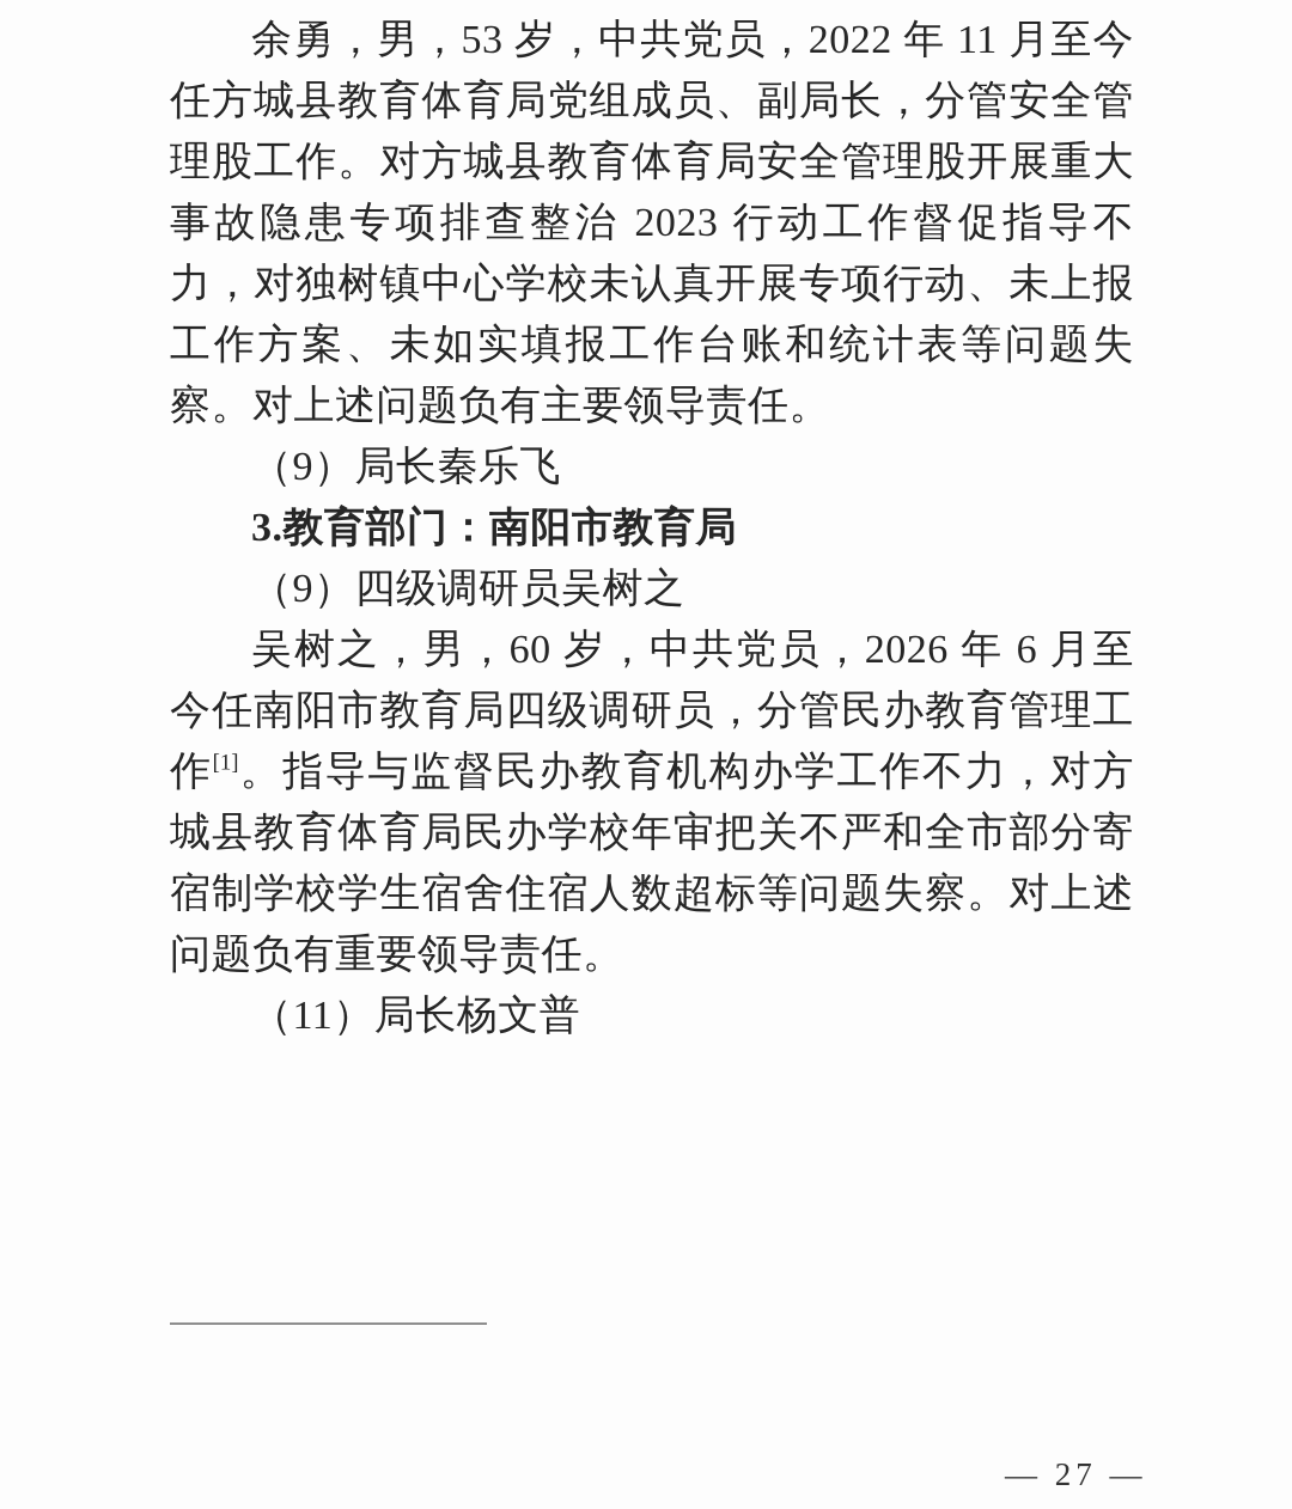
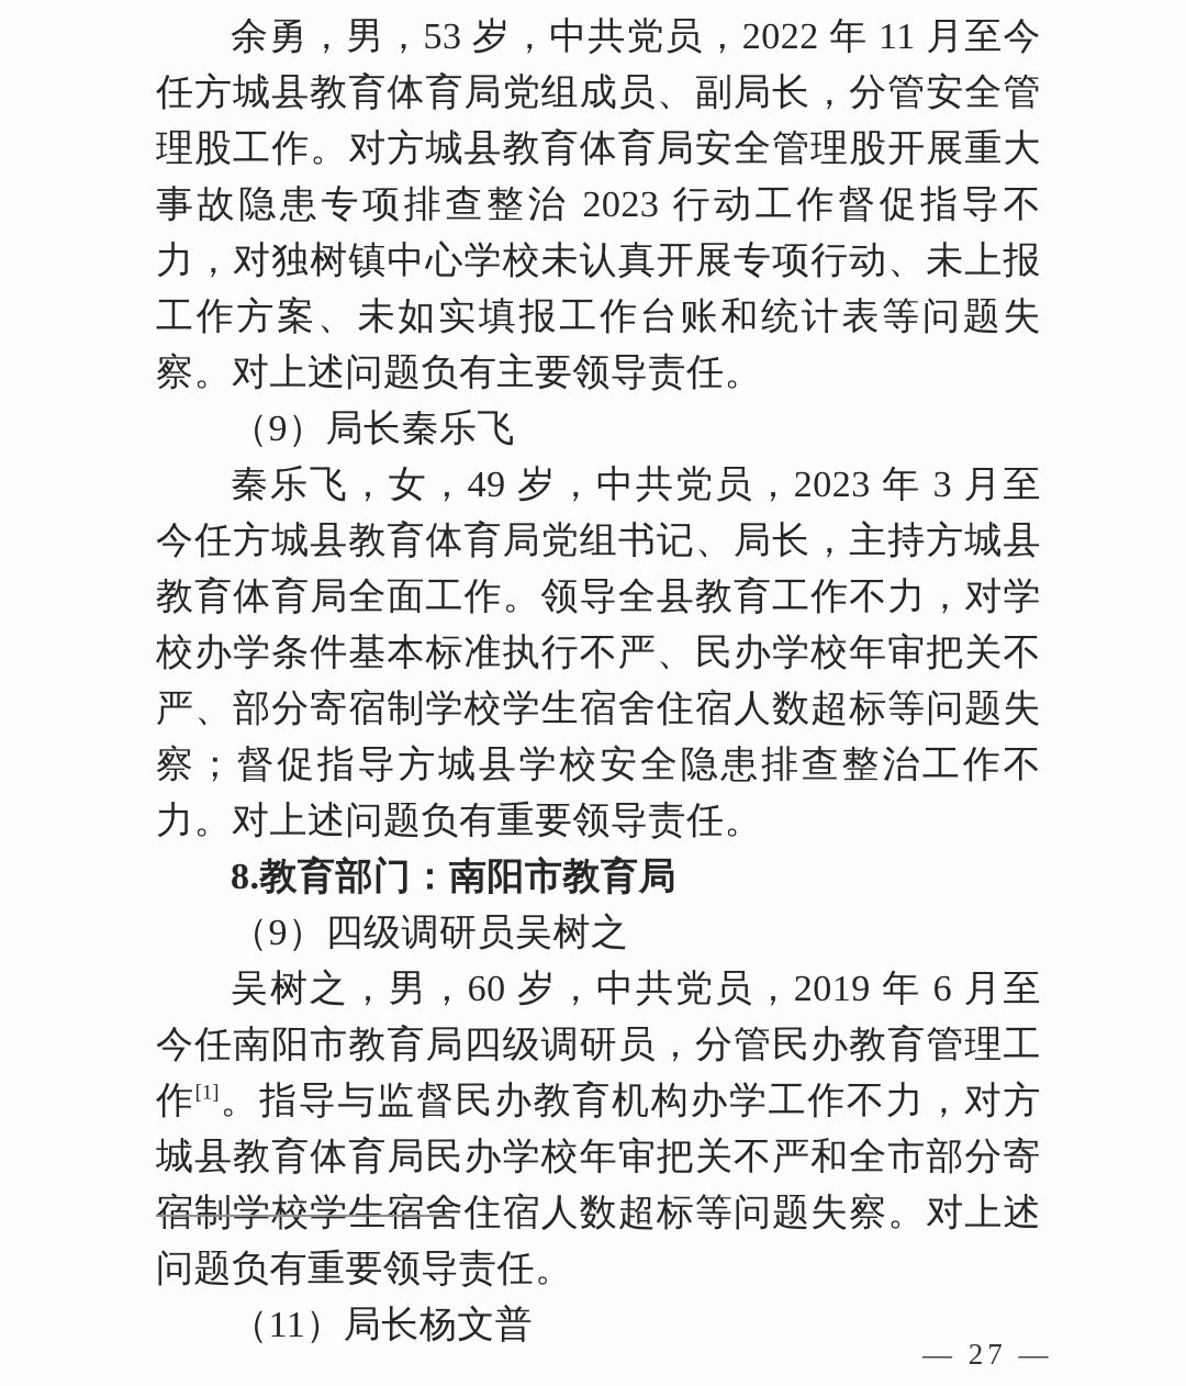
  余勇，男，53 岁，中共党员，2022 年 11 月至今任方城县教育体育局党组成员、副局长，分管安全管理股工作。对方城县教育体育局安全管理股开展重大事故隐患专项排查整治 2023 行动工作督促指导不力，对独树镇中心学校未认真开展专项行动、未上报工作方案、未如实填报工作台账和统计表等问题失察。对上述问题负有主要领导责任。
  （9）局长秦乐飞
+ 秦乐飞，女，49 岁，中共党员，2023 年 3 月至今任方城县教育体育局党组书记、局长，主持方城县教育体育局全面工作。领导全县教育工作不力，对学校办学条件基本标准执行不严、民办学校年审把关不严、部分寄宿制学校学生宿舍住宿人数超标等问题失察；督促指导方城县学校安全隐患排查整治工作不力。对上述问题负有重要领导责任。
- 3.教育部门：南阳市教育局
+ 8.教育部门：南阳市教育局
  （9）四级调研员吴树之
- 吴树之，男，60 岁，中共党员，2026 年 6 月至今任南阳市教育局四级调研员，分管民办教育管理工作[1]。指导与监督民办教育机构办学工作不力，对方城县教育体育局民办学校年审把关不严和全市部分寄宿制学校学生宿舍住宿人数超标等问题失察。对上述问题负有重要领导责任。
+ 吴树之，男，60 岁，中共党员，2019 年 6 月至今任南阳市教育局四级调研员，分管民办教育管理工作[1]。指导与监督民办教育机构办学工作不力，对方城县教育体育局民办学校年审把关不严和全市部分寄宿制学校学生宿舍住宿人数超标等问题失察。对上述问题负有重要领导责任。
  （11）局长杨文普
  — 27 —
